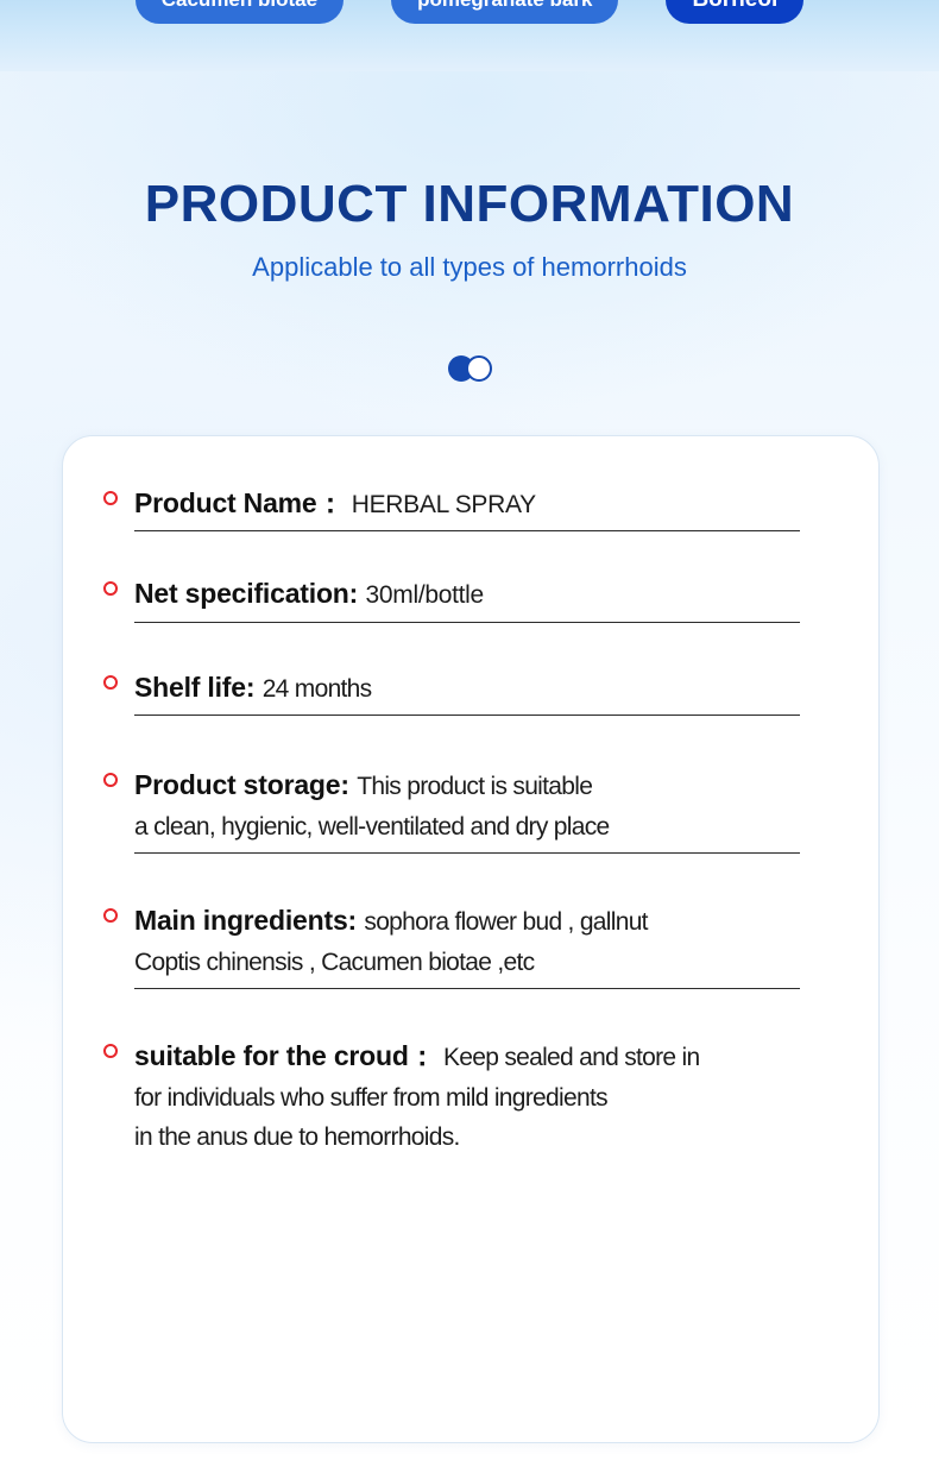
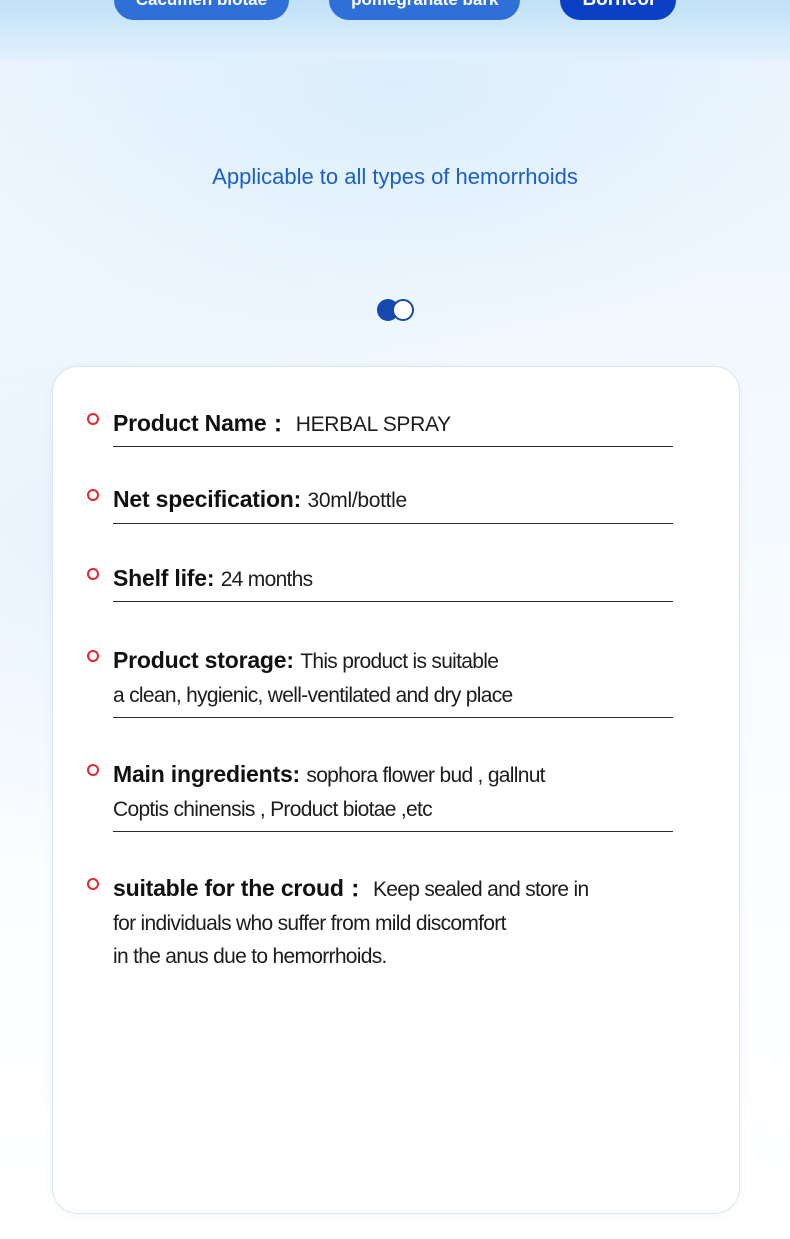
- PRODUCT INFORMATION
  Applicable to all types of hemorrhoids
  Product Name： HERBAL SPRAY
  Net specification: 30ml/bottle
  Shelf life: 24 months
  Product storage: This product is suitable
  a clean, hygienic, well-ventilated and dry place
  Main ingredients: sophora flower bud , gallnut
- Coptis chinensis , Cacumen biotae ,etc
+ Coptis chinensis , Product biotae ,etc
  suitable for the croud： Keep sealed and store in
- for individuals who suffer from mild ingredients
+ for individuals who suffer from mild discomfort
  in the anus due to hemorrhoids.
